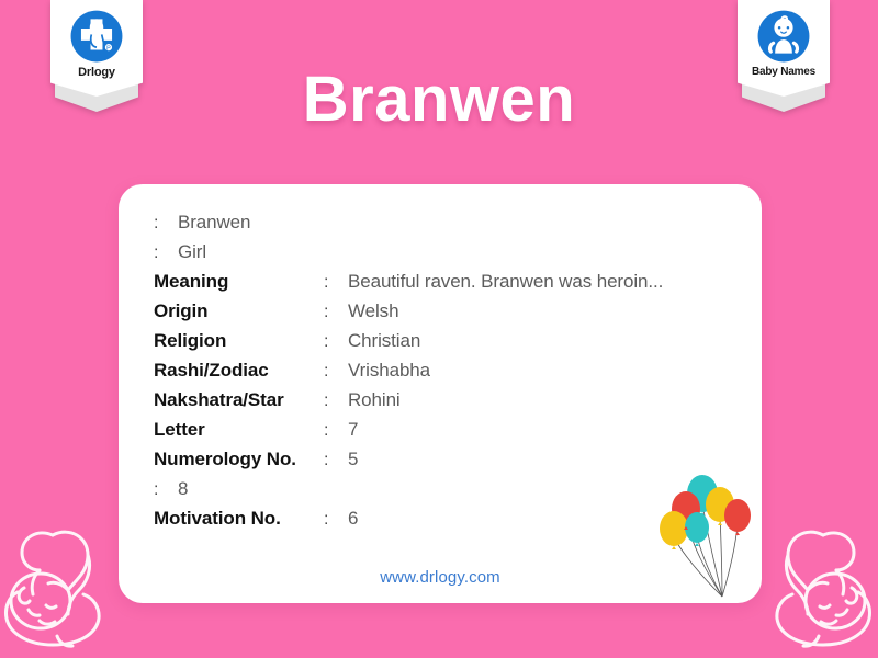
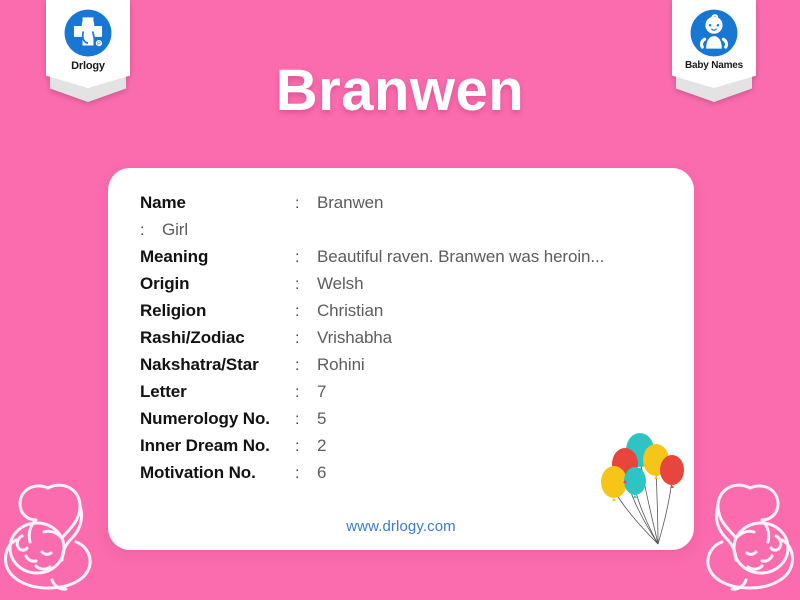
  Drlogy
  Baby Names
  Branwen
+ Name
  :
  Branwen
  :
  Girl
  Meaning
  :
  Beautiful raven. Branwen was heroin...
  Origin
  :
  Welsh
  Religion
  :
  Christian
  Rashi/Zodiac
  :
  Vrishabha
  Nakshatra/Star
  :
  Rohini
  Letter
  :
  7
  Numerology No.
  :
  5
+ Inner Dream No.
  :
- 8
+ 2
  Motivation No.
  :
  6
  www.drlogy.com
